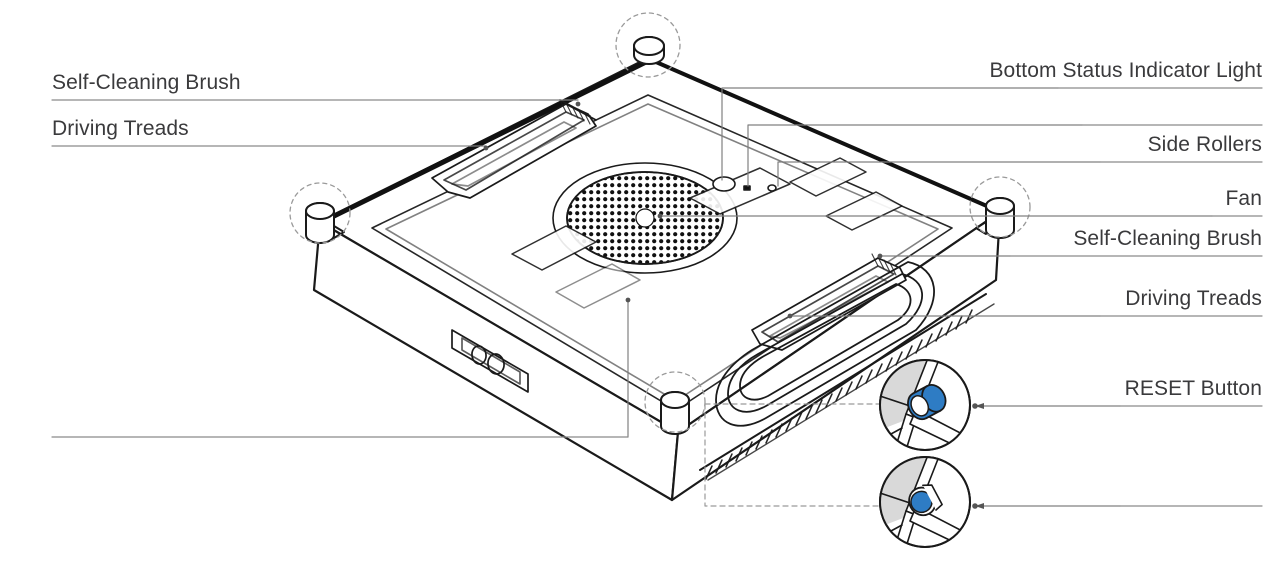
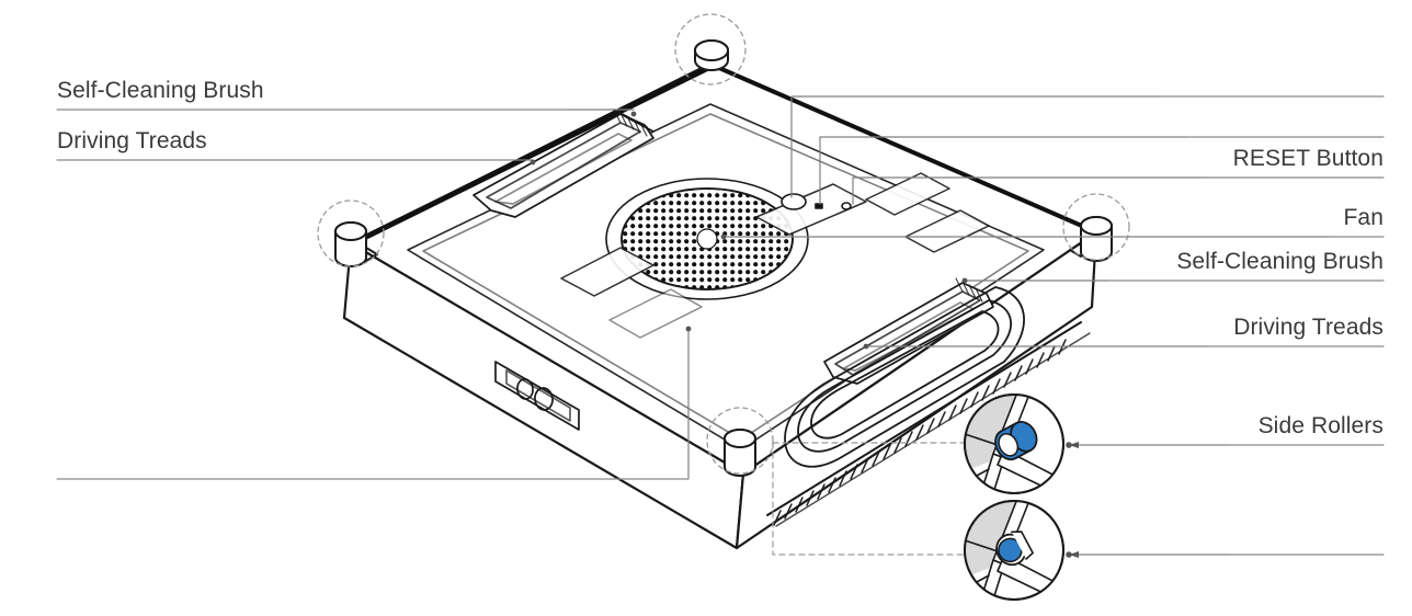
  Self-Cleaning Brush
  Driving Treads
- Bottom Status Indicator Light
- Side Rollers
+ RESET Button
  Fan
  Self-Cleaning Brush
  Driving Treads
- RESET Button
+ Side Rollers
